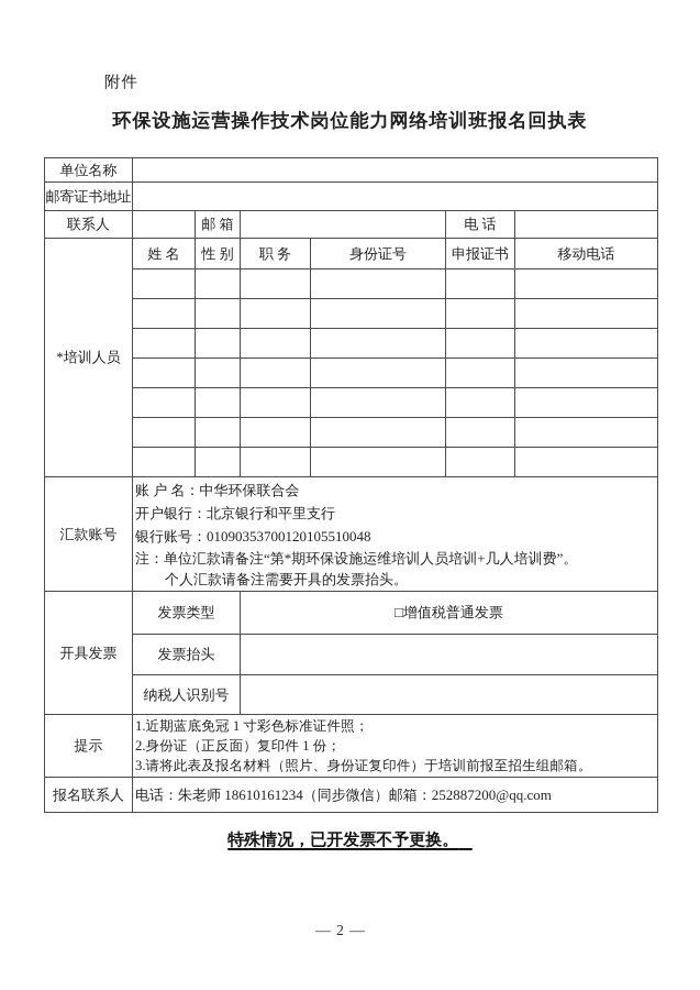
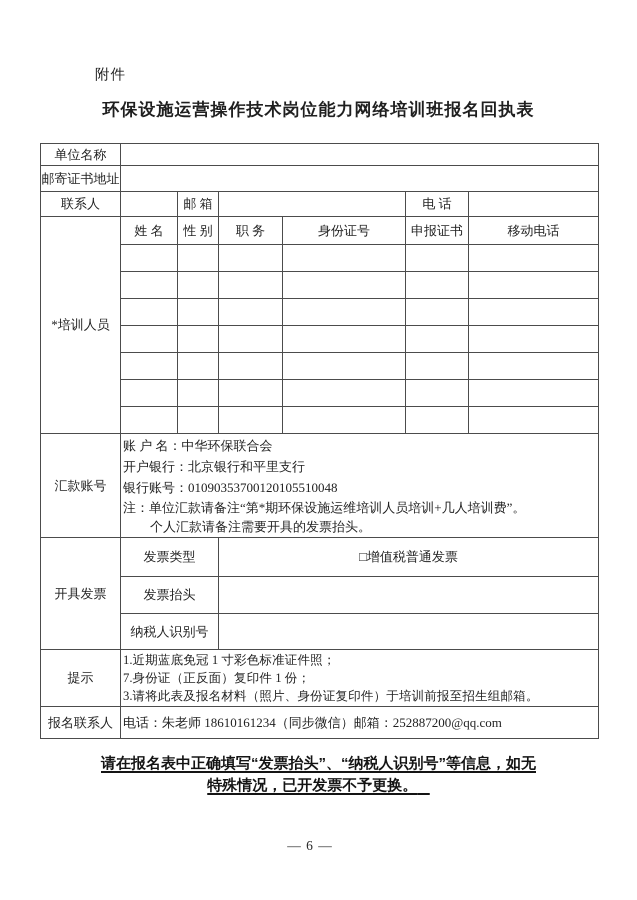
  附件
  环保设施运营操作技术岗位能力网络培训班报名回执表
  单位名称
  邮寄证书地址
  联系人		邮 箱		电 话
  *培训人员	姓 名	性 别	职 务	身份证号	申报证书	移动电话
  汇款账号	账 户 名：中华环保联合会 开户银行：北京银行和平里支行 银行账号：01090353700120105510048 注：单位汇款请备注“第*期环保设施运维培训人员培训+几人培训费”。 个人汇款请备注需要开具的发票抬头。
  开具发票	发票类型	□增值税普通发票
  发票抬头
  纳税人识别号
- 提示	1.近期蓝底免冠 1 寸彩色标准证件照； 2.身份证（正反面）复印件 1 份； 3.请将此表及报名材料（照片、身份证复印件）于培训前报至招生组邮箱。
+ 提示	1.近期蓝底免冠 1 寸彩色标准证件照； 7.身份证（正反面）复印件 1 份； 3.请将此表及报名材料（照片、身份证复印件）于培训前报至招生组邮箱。
  报名联系人	电话：朱老师 18610161234（同步微信）邮箱：252887200@qq.com
+ 请在报名表中正确填写“发票抬头”、“纳税人识别号”等信息，如无
  特殊情况，已开发票不予更换。
- — 2 —
+ — 6 —
